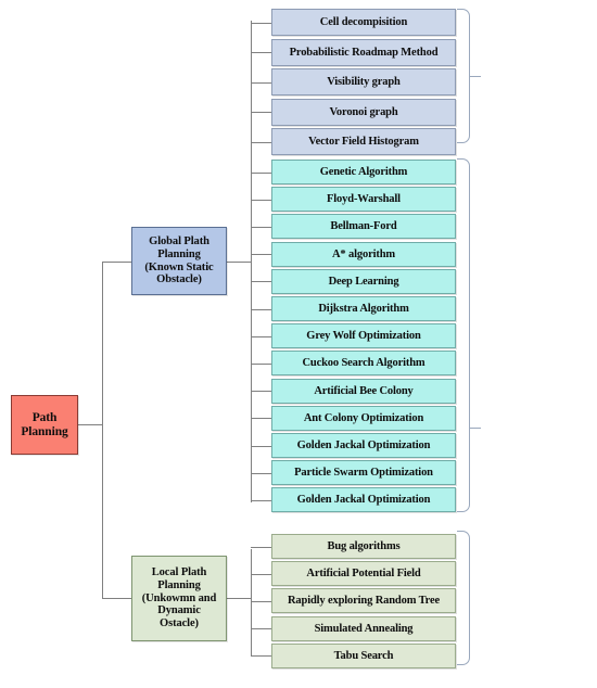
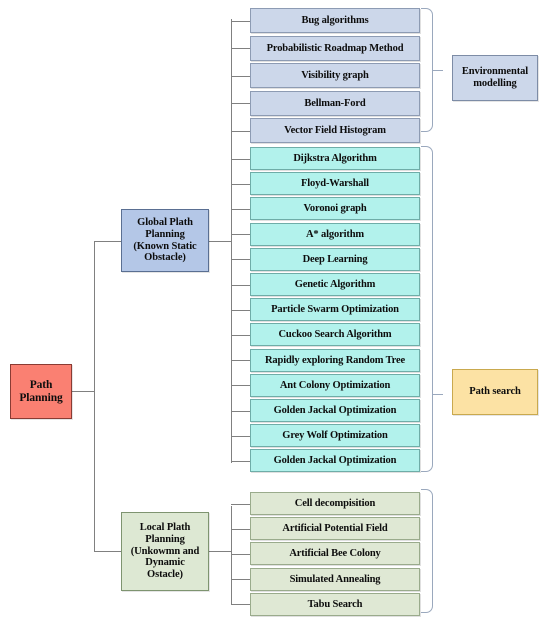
  Path
  Planning
  Global Plath
  Planning
  (Known Static
  Obstacle)
  Local Plath
  Planning
  (Unkowmn and
  Dynamic
  Ostacle)
+ Environmental
+ modelling
+ Path search
- Cell decompisition
+ Bug algorithms
  Probabilistic Roadmap Method
  Visibility graph
- Voronoi graph
+ Bellman-Ford
  Vector Field Histogram
- Genetic Algorithm
+ Dijkstra Algorithm
  Floyd-Warshall
- Bellman-Ford
+ Voronoi graph
  A* algorithm
  Deep Learning
- Dijkstra Algorithm
+ Genetic Algorithm
- Grey Wolf Optimization
+ Particle Swarm Optimization
  Cuckoo Search Algorithm
- Artificial Bee Colony
+ Rapidly exploring Random Tree
  Ant Colony Optimization
  Golden Jackal Optimization
- Particle Swarm Optimization
+ Grey Wolf Optimization
  Golden Jackal Optimization
- Bug algorithms
+ Cell decompisition
  Artificial Potential Field
- Rapidly exploring Random Tree
+ Artificial Bee Colony
  Simulated Annealing
  Tabu Search
